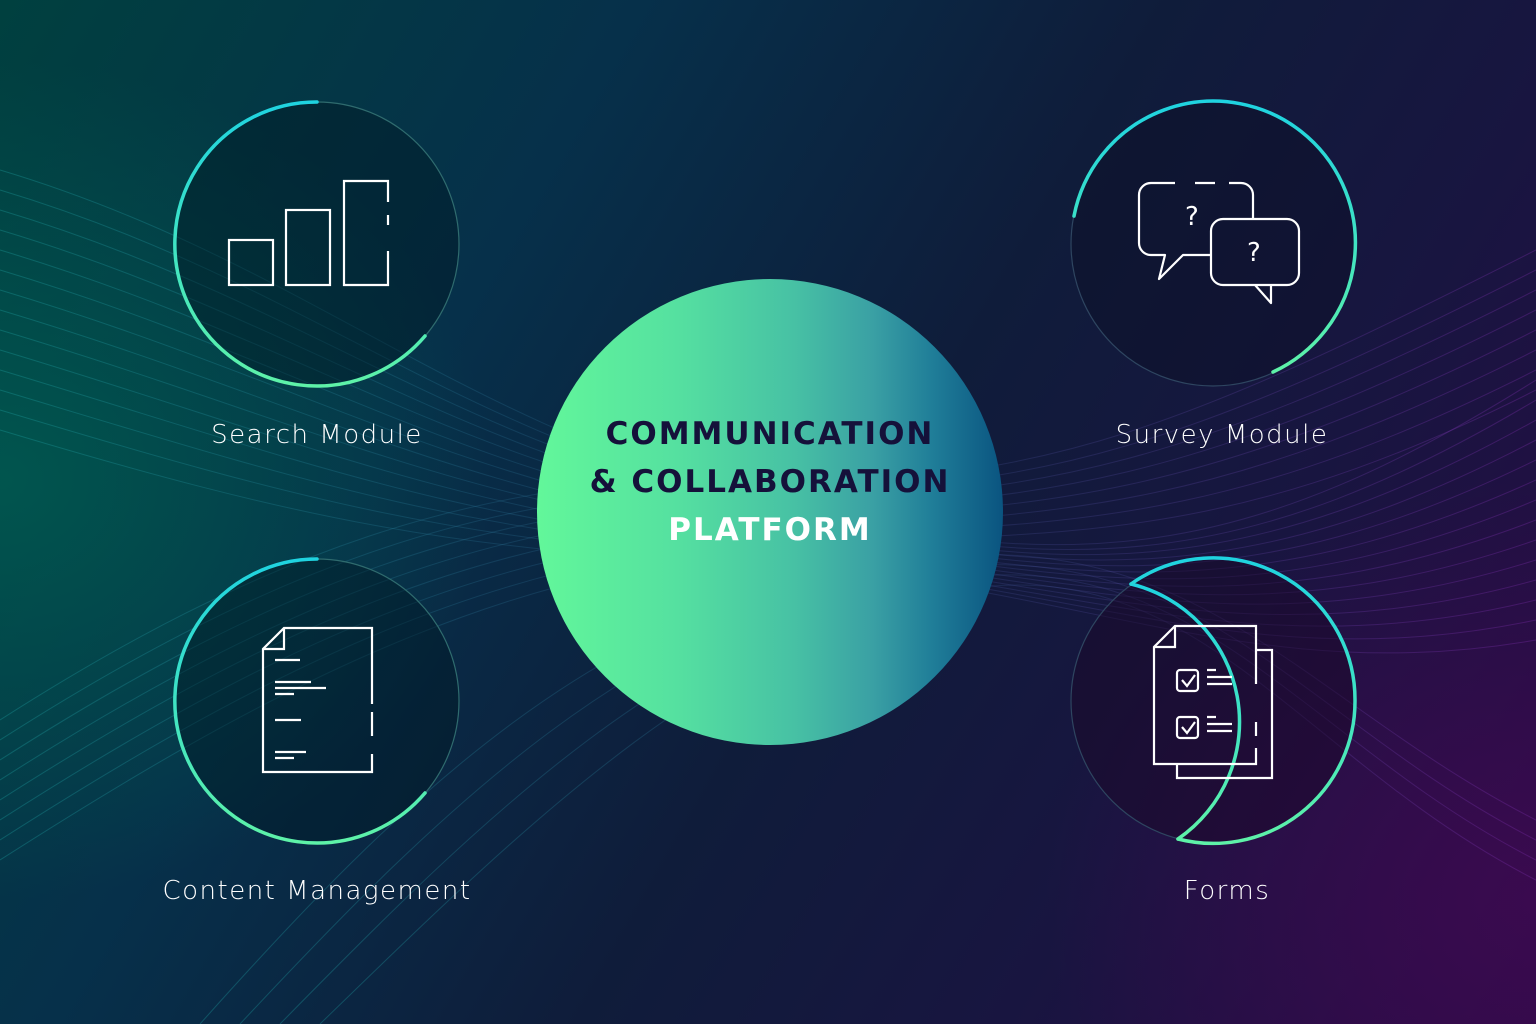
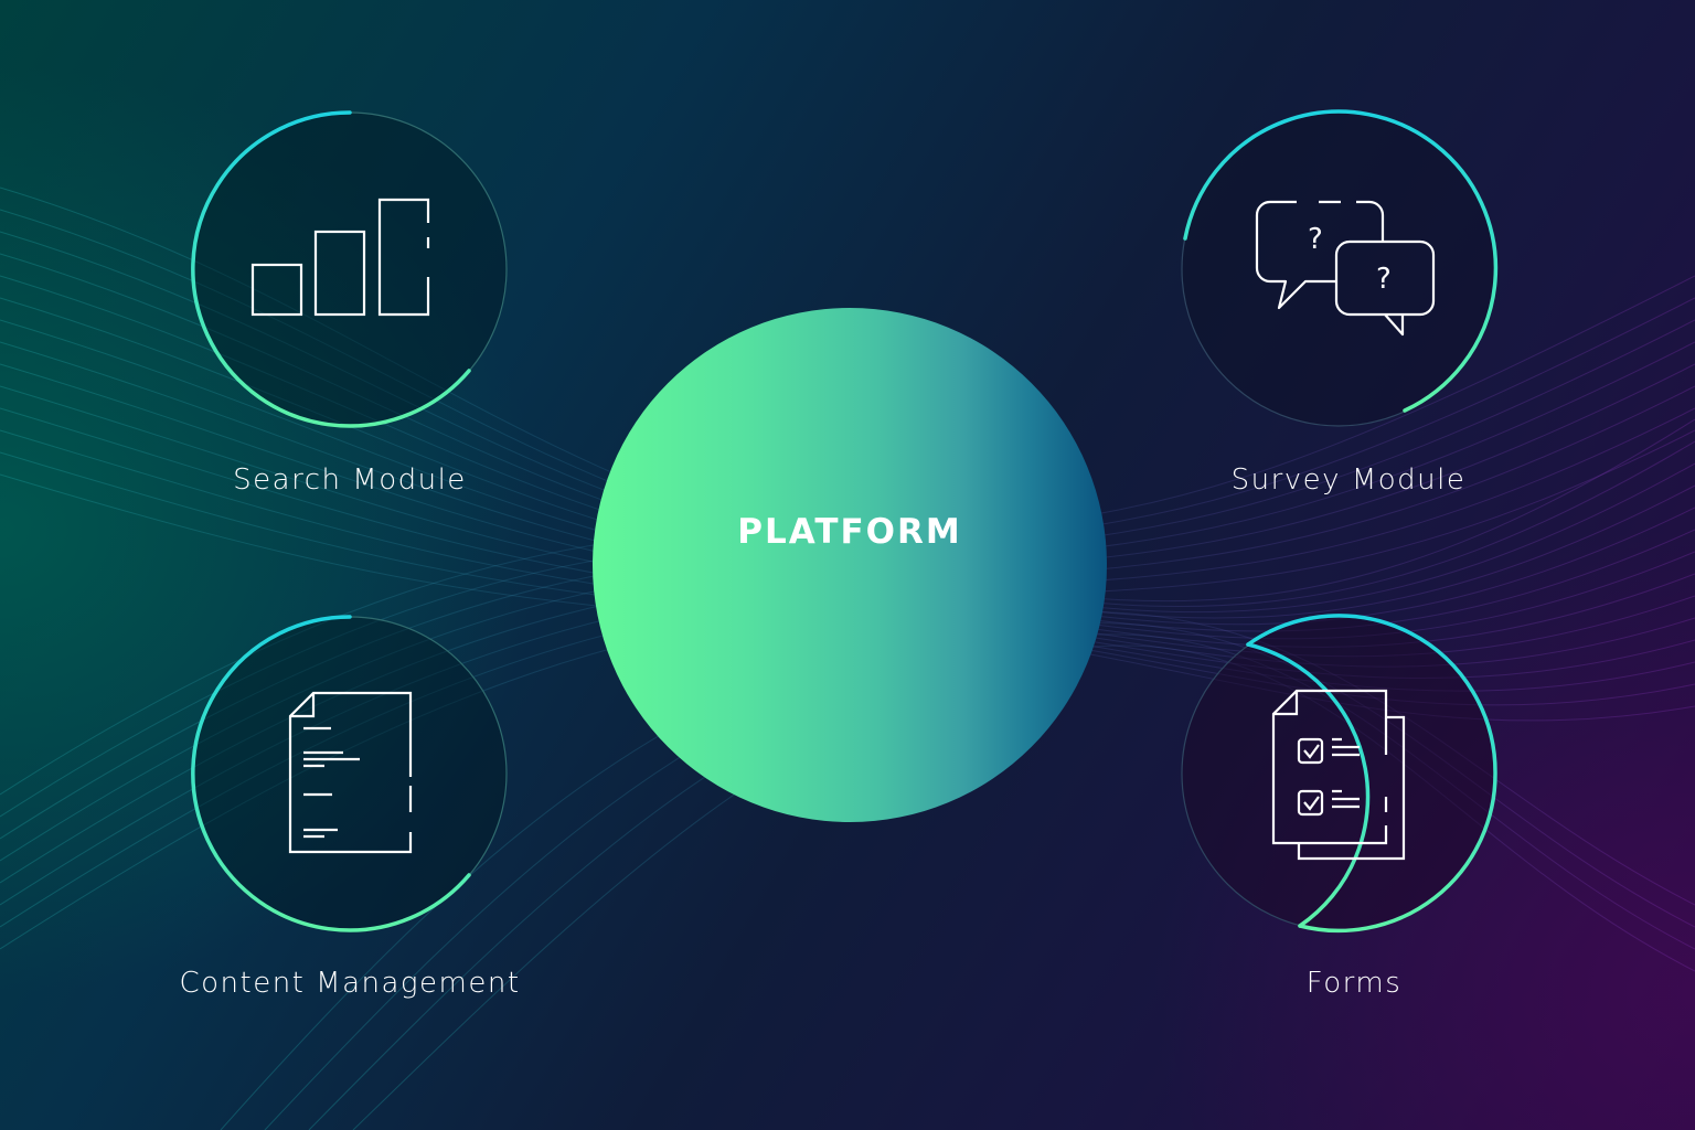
  Search Module
  ?
  ?
  Survey Module
  Content Management
  Forms
- COMMUNICATION
- & COLLABORATION
  PLATFORM
